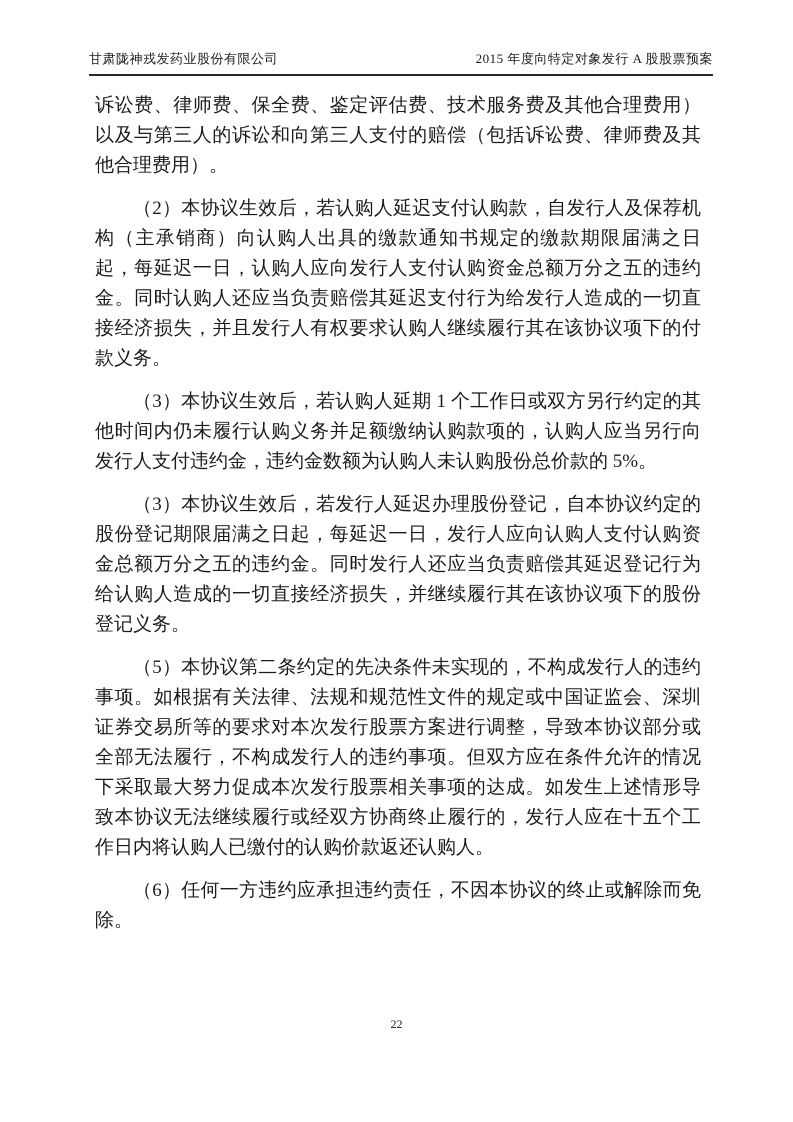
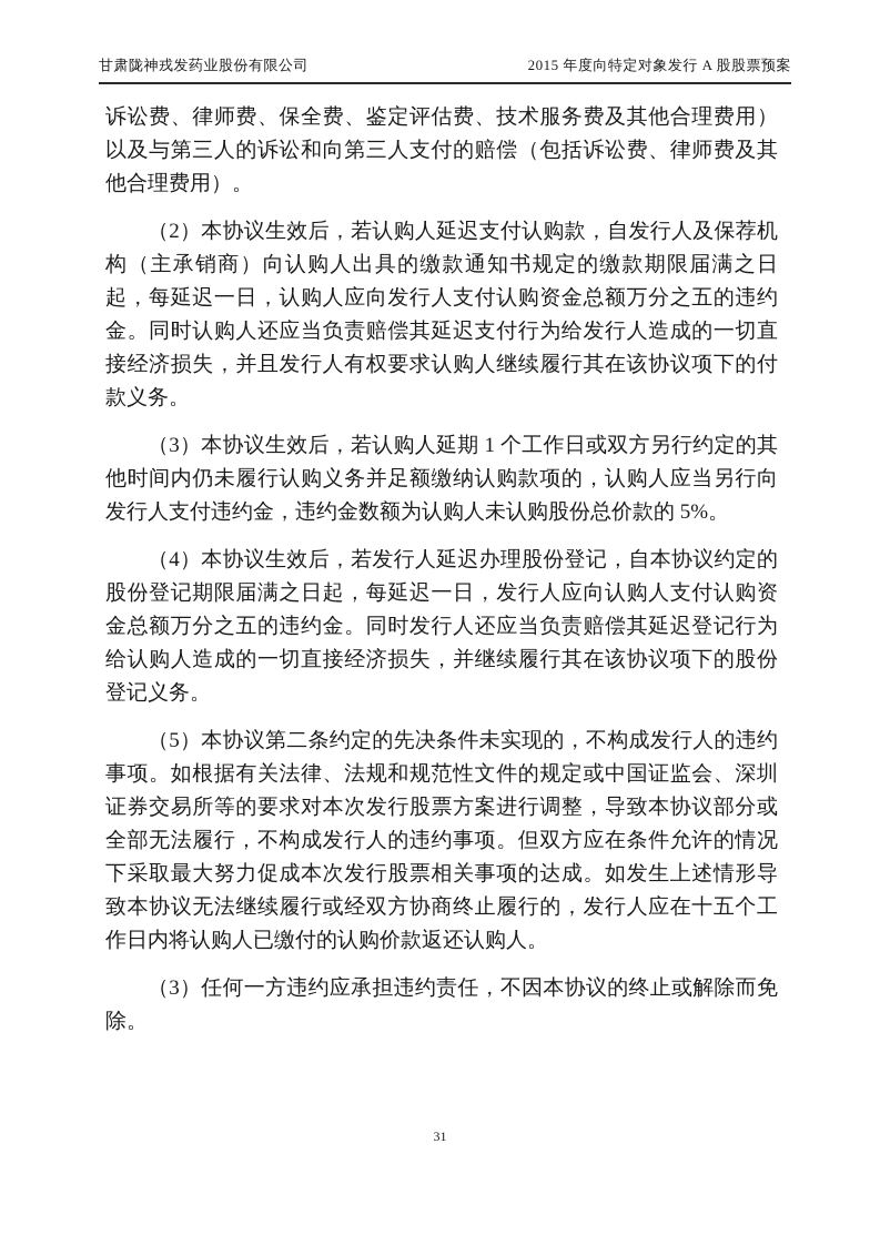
  甘肃陇神戎发药业股份有限公司
  2015 年度向特定对象发行 A 股股票预案
  诉讼费、律师费、保全费、鉴定评估费、技术服务费及其他合理费用）以及与第三人的诉讼和向第三人支付的赔偿（包括诉讼费、律师费及其他合理费用）。
  （2）本协议生效后，若认购人延迟支付认购款，自发行人及保荐机构（主承销商）向认购人出具的缴款通知书规定的缴款期限届满之日起，每延迟一日，认购人应向发行人支付认购资金总额万分之五的违约金。同时认购人还应当负责赔偿其延迟支付行为给发行人造成的一切直接经济损失，并且发行人有权要求认购人继续履行其在该协议项下的付款义务。
  （3）本协议生效后，若认购人延期 1 个工作日或双方另行约定的其他时间内仍未履行认购义务并足额缴纳认购款项的，认购人应当另行向发行人支付违约金，违约金数额为认购人未认购股份总价款的 5%。
- （3）本协议生效后，若发行人延迟办理股份登记，自本协议约定的股份登记期限届满之日起，每延迟一日，发行人应向认购人支付认购资金总额万分之五的违约金。同时发行人还应当负责赔偿其延迟登记行为给认购人造成的一切直接经济损失，并继续履行其在该协议项下的股份登记义务。
+ （4）本协议生效后，若发行人延迟办理股份登记，自本协议约定的股份登记期限届满之日起，每延迟一日，发行人应向认购人支付认购资金总额万分之五的违约金。同时发行人还应当负责赔偿其延迟登记行为给认购人造成的一切直接经济损失，并继续履行其在该协议项下的股份登记义务。
  （5）本协议第二条约定的先决条件未实现的，不构成发行人的违约事项。如根据有关法律、法规和规范性文件的规定或中国证监会、深圳证券交易所等的要求对本次发行股票方案进行调整，导致本协议部分或全部无法履行，不构成发行人的违约事项。但双方应在条件允许的情况下采取最大努力促成本次发行股票相关事项的达成。如发生上述情形导致本协议无法继续履行或经双方协商终止履行的，发行人应在十五个工作日内将认购人已缴付的认购价款返还认购人。
- （6）任何一方违约应承担违约责任，不因本协议的终止或解除而免除。
+ （3）任何一方违约应承担违约责任，不因本协议的终止或解除而免除。
- 22
+ 31
